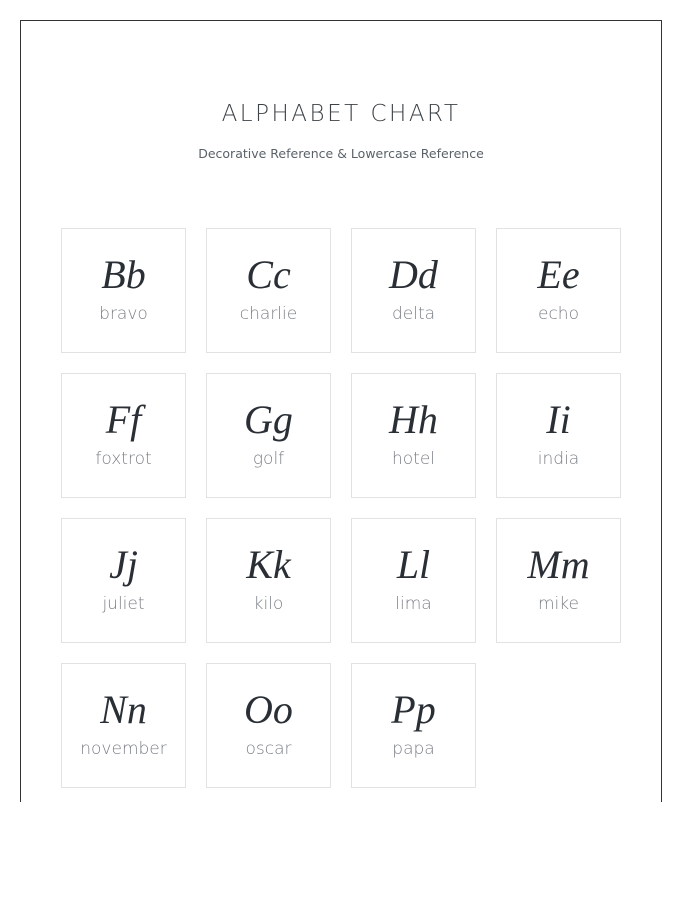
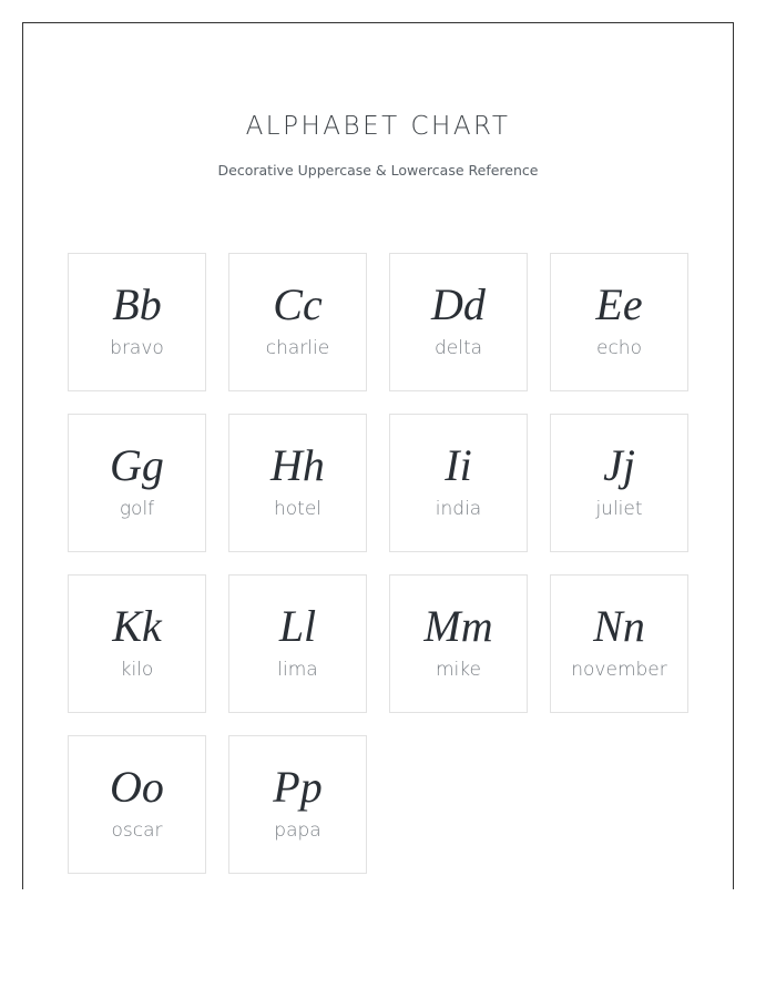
  ALPHABET CHART
- Decorative Reference & Lowercase Reference
+ Decorative Uppercase & Lowercase Reference
  Bb
  bravo
  Cc
  charlie
  Dd
  delta
  Ee
  echo
- Ff
- foxtrot
  Gg
  golf
  Hh
  hotel
  Ii
  india
  Jj
  juliet
  Kk
  kilo
  Ll
  lima
  Mm
  mike
  Nn
  november
  Oo
  oscar
  Pp
  papa
